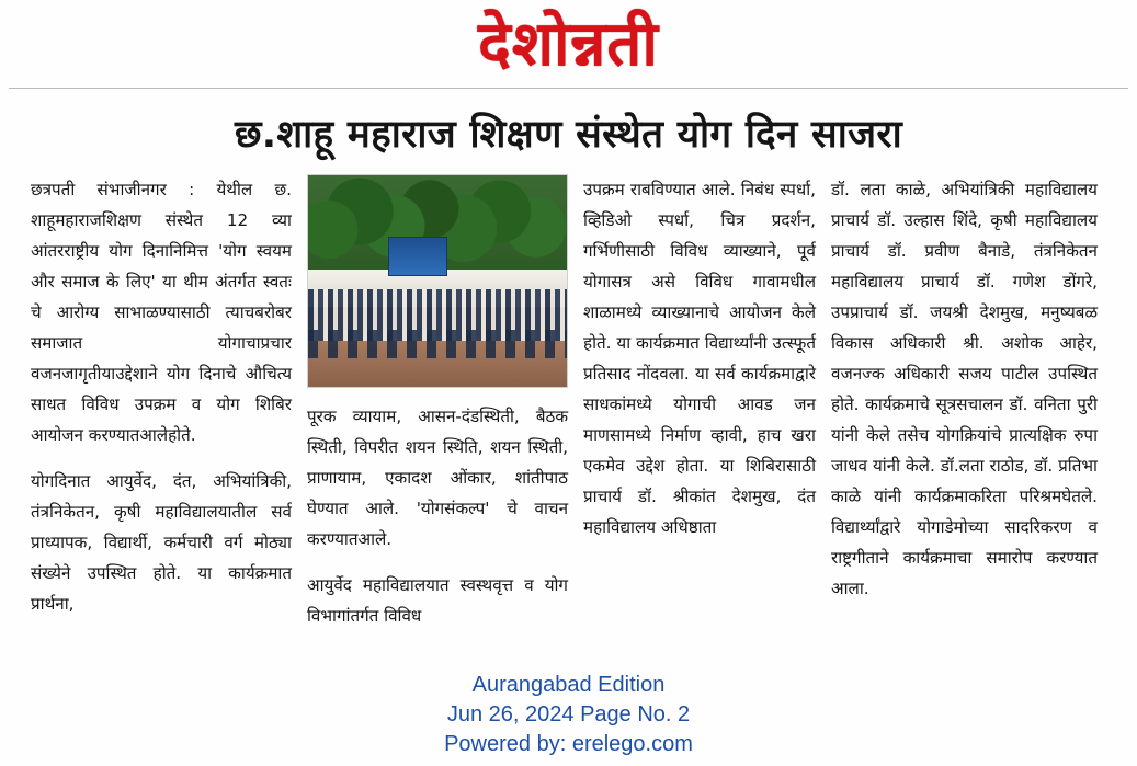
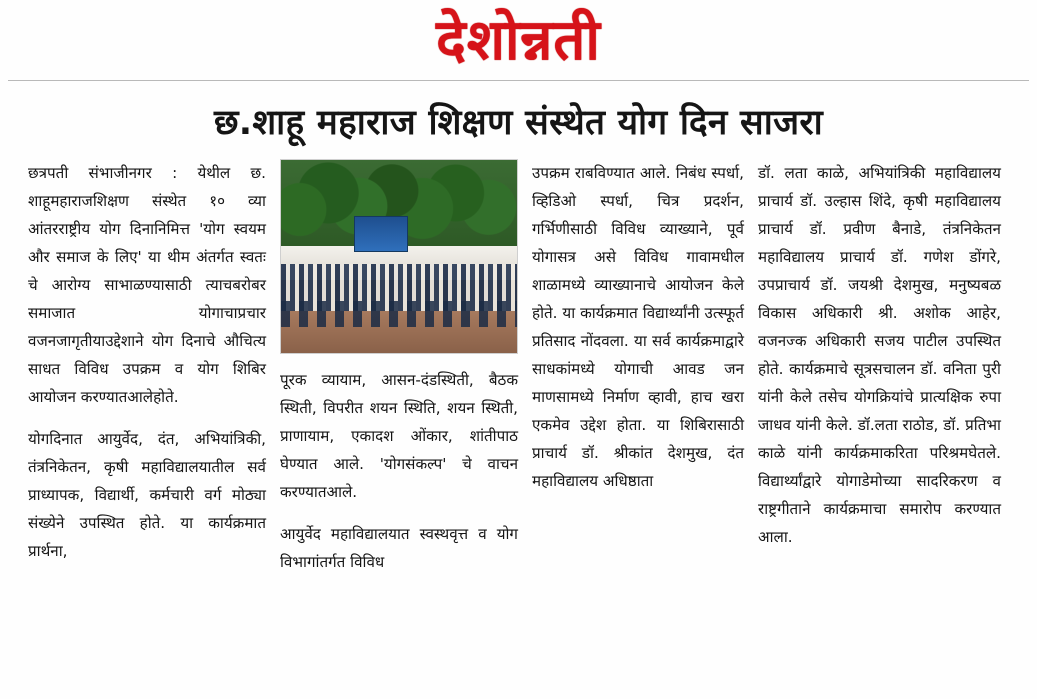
  देशोन्नती
  छ.शाहू महाराज शिक्षण संस्थेत योग दिन साजरा
- छत्रपती संभाजीनगर : येथील छ. शाहूमहाराजशिक्षण संस्थेत 12 व्या आंतरराष्ट्रीय योग दिनानिमित्त 'योग स्वयम और समाज के लिए' या थीम अंतर्गत स्वतः चे आरोग्य साभाळण्यासाठी त्याचबरोबर समाजात योगाचाप्रचार वजनजागृतीयाउद्देशाने योग दिनाचे औचित्य साधत विविध उपक्रम व योग शिबिर आयोजन करण्यातआलेहोते.
+ छत्रपती संभाजीनगर : येथील छ. शाहूमहाराजशिक्षण संस्थेत १० व्या आंतरराष्ट्रीय योग दिनानिमित्त 'योग स्वयम और समाज के लिए' या थीम अंतर्गत स्वतः चे आरोग्य साभाळण्यासाठी त्याचबरोबर समाजात योगाचाप्रचार वजनजागृतीयाउद्देशाने योग दिनाचे औचित्य साधत विविध उपक्रम व योग शिबिर आयोजन करण्यातआलेहोते.
  योगदिनात आयुर्वेद, दंत, अभियांत्रिकी, तंत्रनिकेतन, कृषी महाविद्यालयातील सर्व प्राध्यापक, विद्यार्थी, कर्मचारी वर्ग मोठ्या संख्येने उपस्थित होते. या कार्यक्रमात प्रार्थना,
  पूरक व्यायाम, आसन-दंडस्थिती, बैठक स्थिती, विपरीत शयन स्थिति, शयन स्थिती, प्राणायाम, एकादश ओंकार, शांतीपाठ घेण्यात आले. 'योगसंकल्प' चे वाचन करण्यातआले.
  आयुर्वेद महाविद्यालयात स्वस्थवृत्त व योग विभागांतर्गत विविध
  उपक्रम राबविण्यात आले. निबंध स्पर्धा, व्हिडिओ स्पर्धा, चित्र प्रदर्शन, गर्भिणीसाठी विविध व्याख्याने, पूर्व योगासत्र असे विविध गावामधील शाळामध्ये व्याख्यानाचे आयोजन केले होते. या कार्यक्रमात विद्यार्थ्यांनी उत्स्फूर्त प्रतिसाद नोंदवला. या सर्व कार्यक्रमाद्वारे साधकांमध्ये योगाची आवड जन माणसामध्ये निर्माण व्हावी, हाच खरा एकमेव उद्देश होता. या शिबिरासाठी प्राचार्य डॉ. श्रीकांत देशमुख, दंत महाविद्यालय अधिष्ठाता
  डॉ. लता काळे, अभियांत्रिकी महाविद्यालय प्राचार्य डॉ. उल्हास शिंदे, कृषी महाविद्यालय प्राचार्य डॉ. प्रवीण बैनाडे, तंत्रनिकेतन महाविद्यालय प्राचार्य डॉ. गणेश डोंगरे, उपप्राचार्य डॉ. जयश्री देशमुख, मनुष्यबळ विकास अधिकारी श्री. अशोक आहेर, वजनज्क अधिकारी सजय पाटील उपस्थित होते. कार्यक्रमाचे सूत्रसचालन डॉ. वनिता पुरी यांनी केले तसेच योगक्रियांचे प्रात्यक्षिक रुपा जाधव यांनी केले. डॉ.लता राठोड, डॉ. प्रतिभा काळे यांनी कार्यक्रमाकरिता परिश्रमघेतले. विद्यार्थ्यांद्वारे योगाडेमोच्या सादरिकरण व राष्ट्रगीताने कार्यक्रमाचा समारोप करण्यात आला.
- Aurangabad Edition
- Jun 26, 2024 Page No. 2
- Powered by: erelego.com
